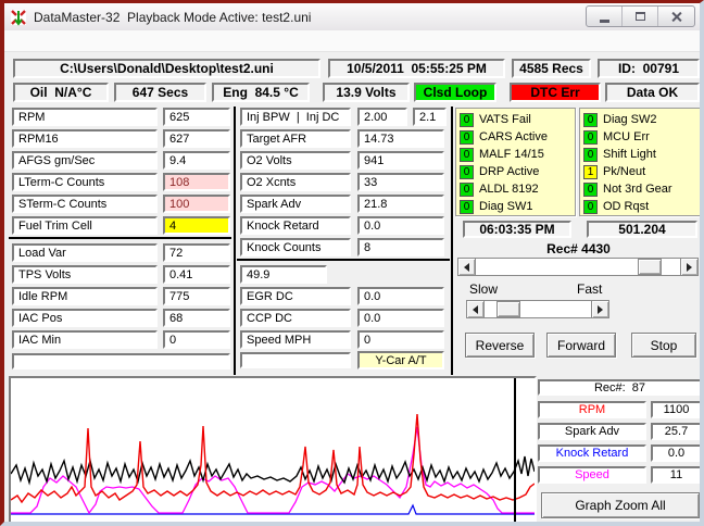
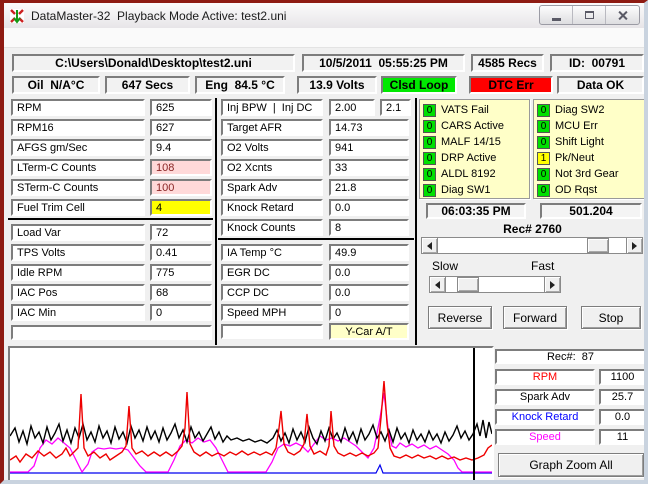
  DataMaster-32 Playback Mode Active: test2.uni
  C:\Users\Donald\Desktop\test2.uni
  10/5/2011 05:55:25 PM
  4585 Recs
  ID: 00791
  Oil N/A°C
  647 Secs
  Eng 84.5 °C
  13.9 Volts
  Clsd Loop
  DTC Err
  Data OK
  RPM
  625
  RPM16
  627
  AFGS gm/Sec
  9.4
  LTerm-C Counts
  108
  STerm-C Counts
  100
  Fuel Trim Cell
  4
  Load Var
  72
  TPS Volts
  0.41
  Idle RPM
  775
  IAC Pos
  68
  IAC Min
  0
  Inj BPW | Inj DC
  2.00
  2.1
  Target AFR
  14.73
  O2 Volts
  941
  O2 Xcnts
  33
  Spark Adv
  21.8
  Knock Retard
  0.0
  Knock Counts
  8
+ IA Temp °C
  49.9
  EGR DC
  0.0
  CCP DC
  0.0
  Speed MPH
  0
  Y-Car A/T
  0
  VATS Fail
  0
  CARS Active
  0
  MALF 14/15
  0
  DRP Active
  0
  ALDL 8192
  0
  Diag SW1
  0
  Diag SW2
  0
  MCU Err
  0
  Shift Light
  1
  Pk/Neut
  0
  Not 3rd Gear
  0
  OD Rqst
  06:03:35 PM
  501.204
- Rec# 4430
+ Rec# 2760
  Slow
  Fast
  Reverse
  Forward
  Stop
  Rec#: 87
  RPM
  1100
  Spark Adv
  25.7
  Knock Retard
  0.0
  Speed
  11
  Graph Zoom All
